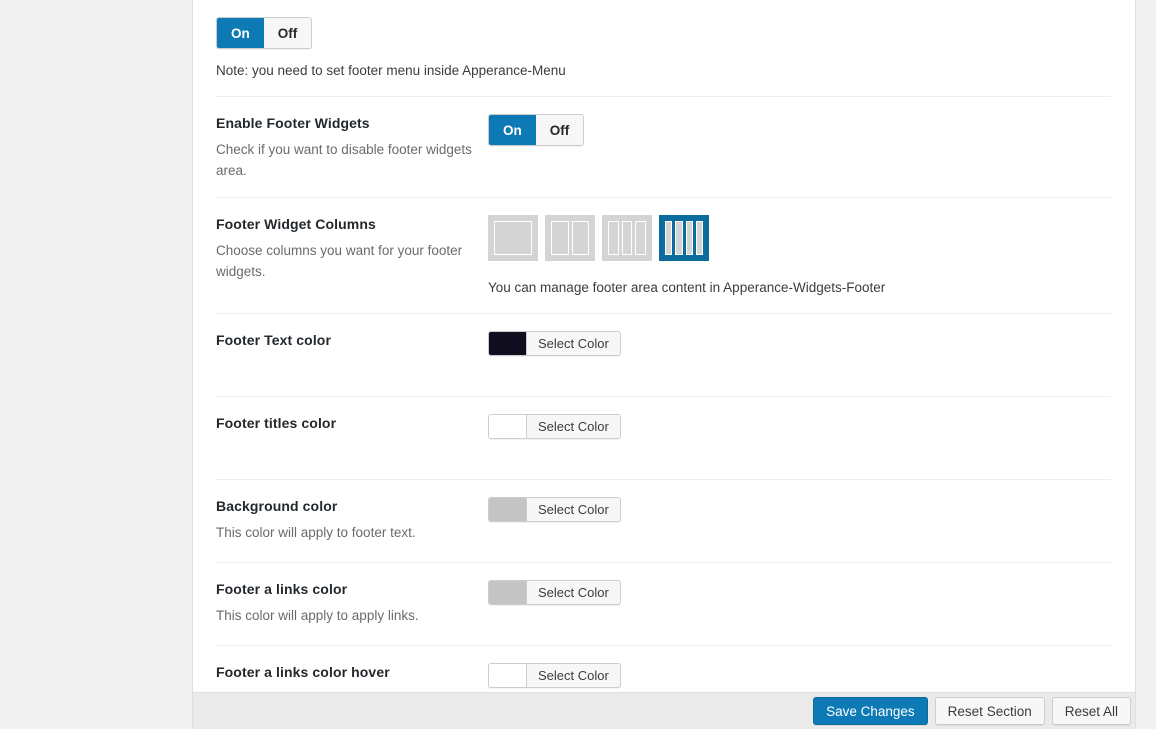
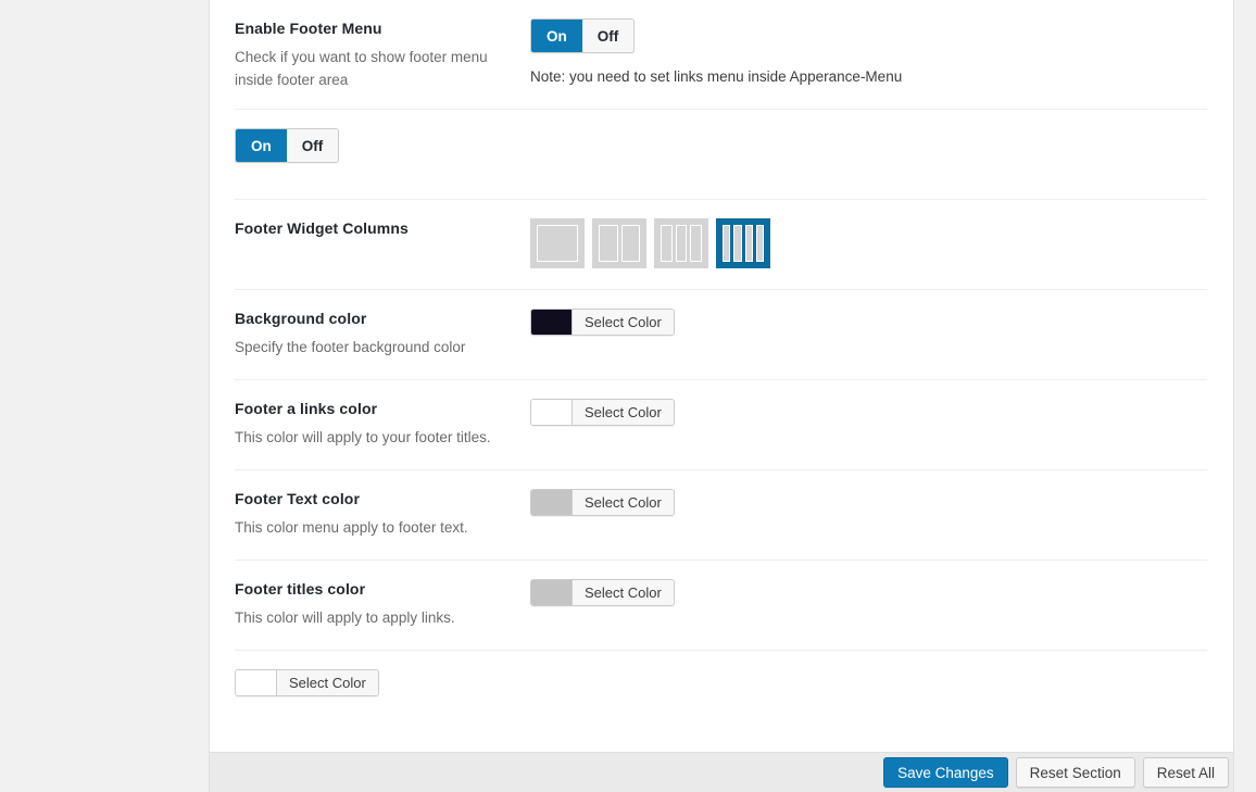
+ Enable Footer Menu
+ Check if you want to show footer menu inside footer area
  On
  Off
- Note: you need to set footer menu inside Apperance-Menu
+ Note: you need to set links menu inside Apperance-Menu
- Enable Footer Widgets
- Check if you want to disable footer widgets area.
  On
  Off
  Footer Widget Columns
- Choose columns you want for your footer widgets.
- You can manage footer area content in Apperance-Widgets-Footer
- Footer Text color
+ Background color
+ Specify the footer background color
  Select Color
- Footer titles color
+ Footer a links color
+ This color will apply to your footer titles.
  Select Color
- Background color
+ Footer Text color
- This color will apply to footer text.
+ This color menu apply to footer text.
  Select Color
- Footer a links color
+ Footer titles color
  This color will apply to apply links.
  Select Color
- Footer a links color hover
  Select Color
  Save Changes
  Reset Section
  Reset All
